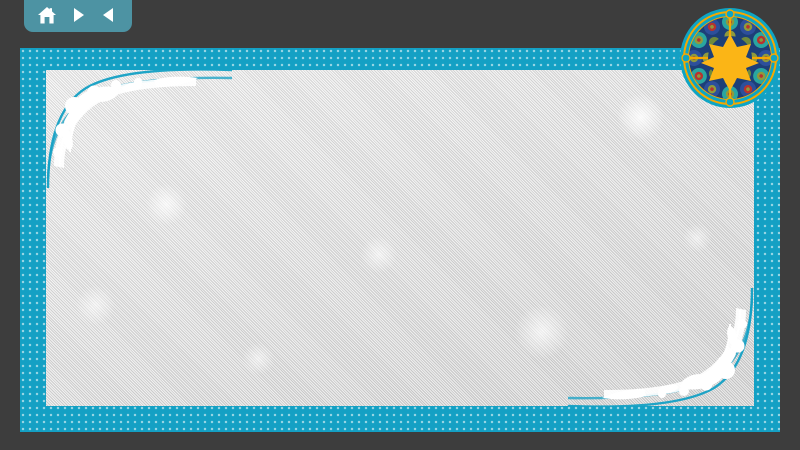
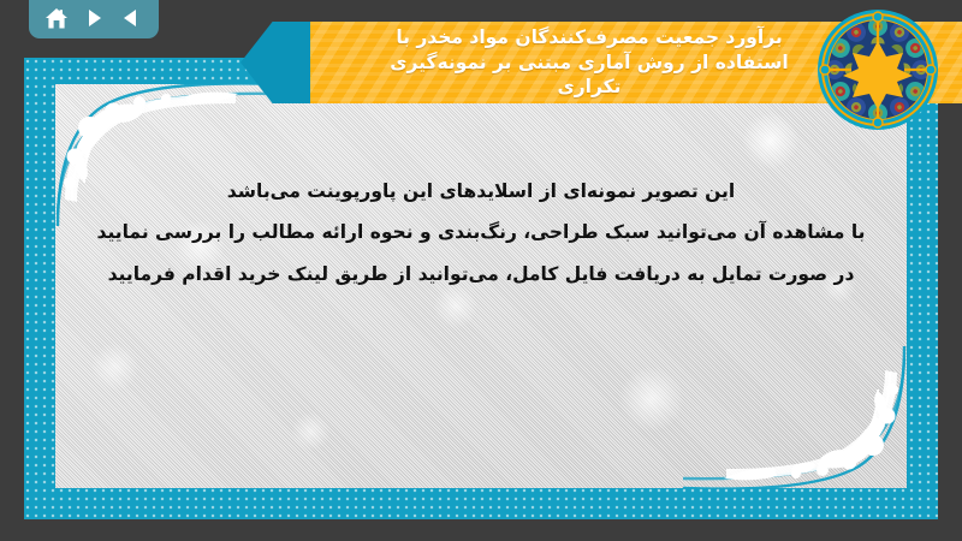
+ این تصویر نمونه‌ای از اسلایدهای این پاورپوینت می‌باشد
+ با مشاهده آن می‌توانید سبک طراحی، رنگ‌بندی و نحوه ارائه مطالب را بررسی نمایید
+ در صورت تمایل به دریافت فایل کامل، می‌توانید از طریق لینک خرید اقدام فرمایید
+ برآورد جمعیت مصرف‌کنندگان مواد مخدر با
+ استفاده از روش آماری مبتنی بر نمونه‌گیری
+ تکراری
